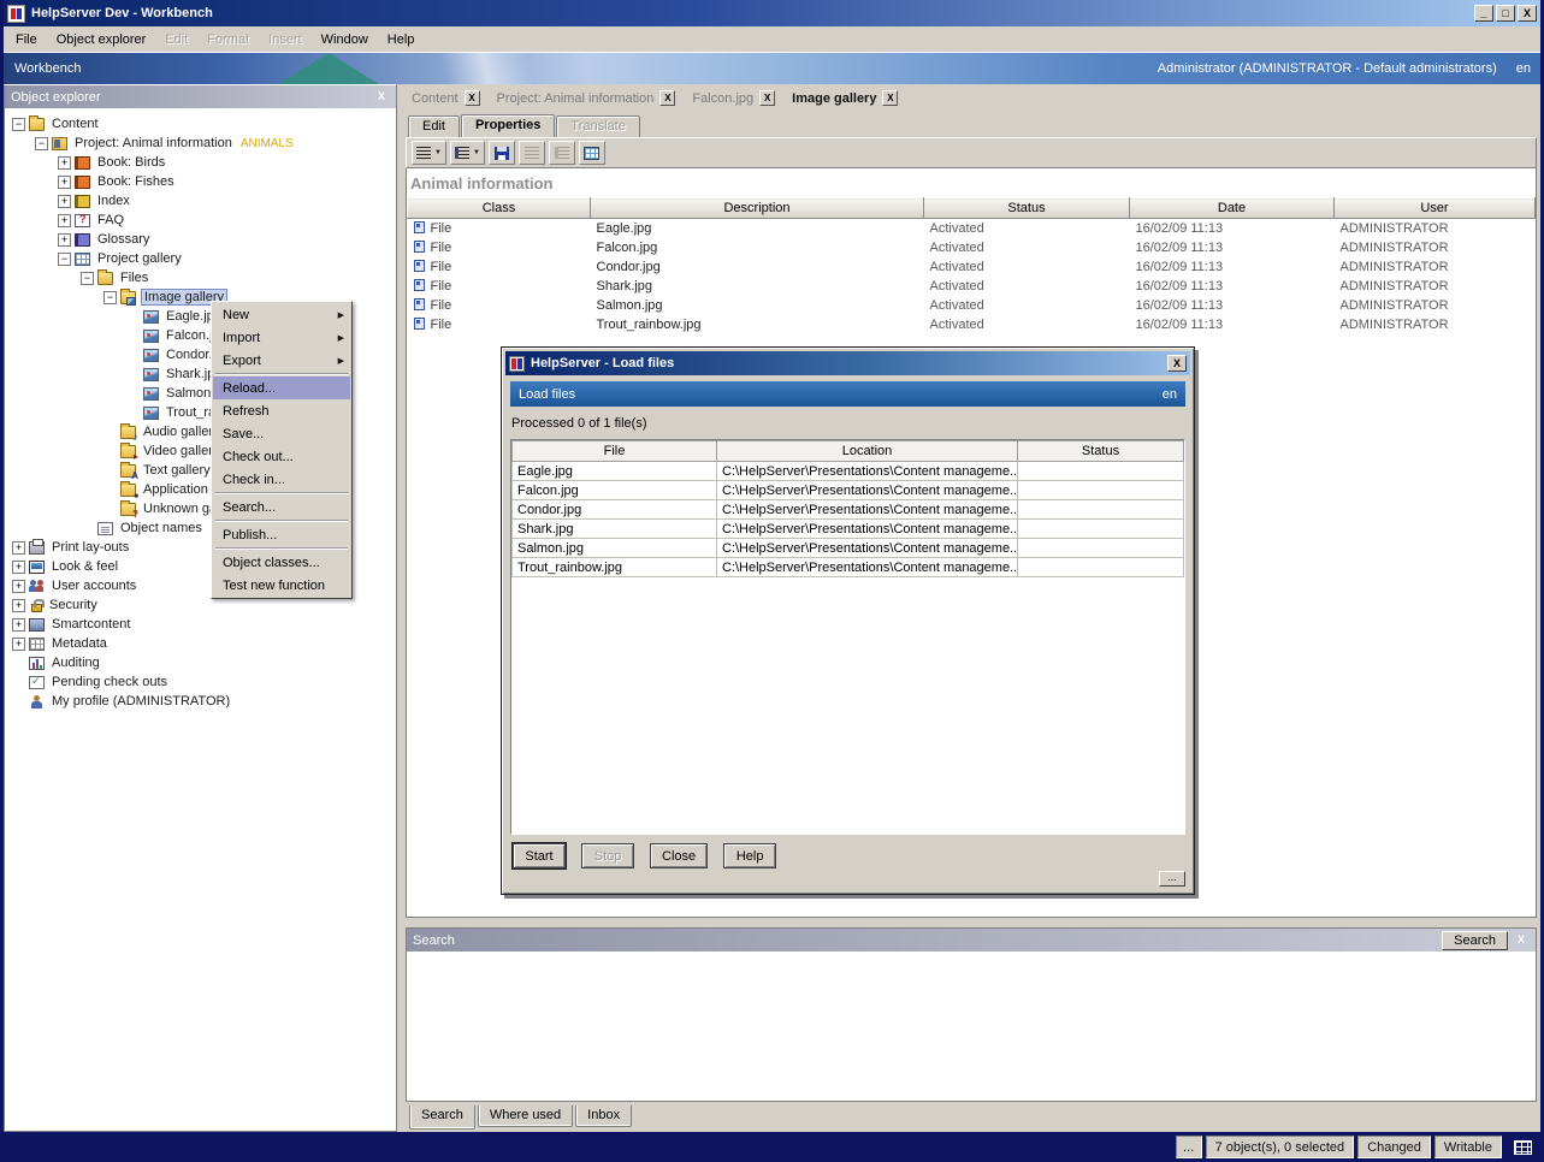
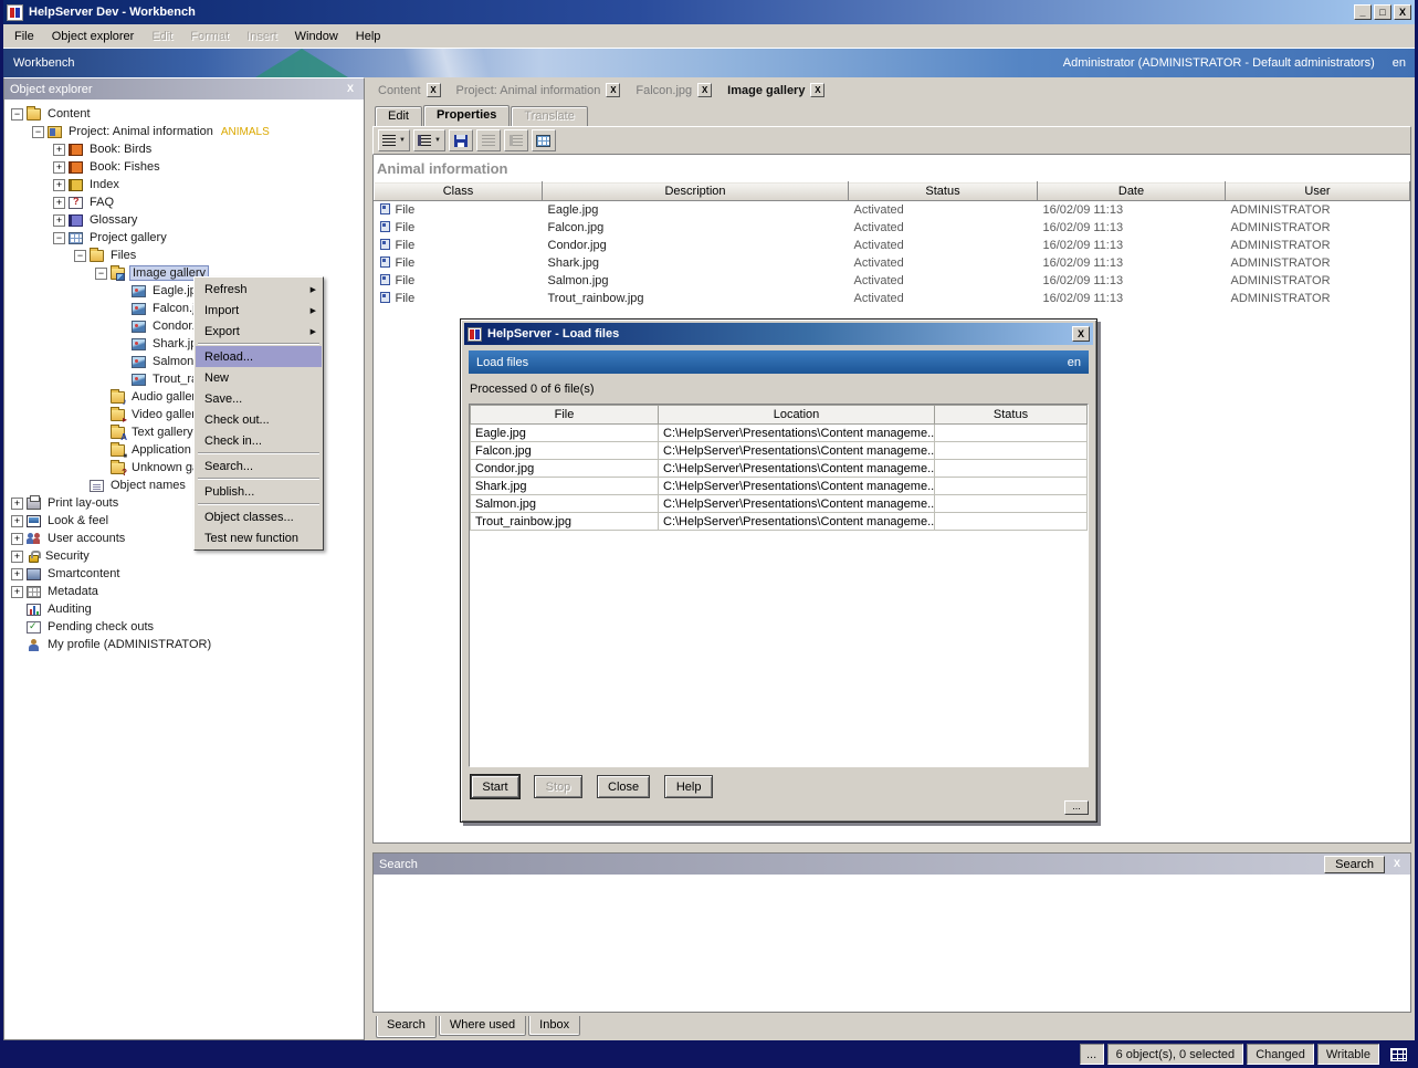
  HelpServer Dev - Workbench
  _
  □
  X
  File
  Object explorer
  Edit
  Format
  Insert
  Window
  Help
  Workbench
  Administrator (ADMINISTRATOR - Default administrators)
  en
  Object explorer
  X
  −
  Content
  −
  Project: Animal information
  ANIMALS
  +
  Book: Birds
  +
  Book: Fishes
  +
  Index
  +
  FAQ
  +
  Glossary
  −
  Project gallery
  −
  Files
  −
  Image gallery
  Eagle.j
  Falcon.
  Shark.j
  Audio galle
  Video galle
  Text gallery
  Object names
  +
  Print lay-outs
  +
  Look & feel
  +
  User accounts
  +
  Security
  +
  Smartcontent
  +
  Metadata
  Auditing
  Pending check outs
  My profile (ADMINISTRATOR)
  Content
  X
  Project: Animal information
  X
  Falcon.jpg
  X
  Image gallery
  X
  Edit
  Properties
  Translate
  Animal information
  Class	Description	Status	Date	User
  File	Eagle.jpg	Activated	16/02/09 11:13	ADMINISTRATOR
  File	Falcon.jpg	Activated	16/02/09 11:13	ADMINISTRATOR
  File	Condor.jpg	Activated	16/02/09 11:13	ADMINISTRATOR
  File	Shark.jpg	Activated	16/02/09 11:13	ADMINISTRATOR
  File	Salmon.jpg	Activated	16/02/09 11:13	ADMINISTRATOR
  File	Trout_rainbow.jpg	Activated	16/02/09 11:13	ADMINISTRATOR
  Search
  Search
  X
  Search
  Where used
  Inbox
  ...
- 7 object(s), 0 selected
+ 6 object(s), 0 selected
  Changed
  Writable
- New
+ Refresh
  Import
  Export
  Reload...
- Refresh
+ New
  Save...
  Check out...
  Check in...
  Search...
  Publish...
  Object classes...
  Test new function
  HelpServer - Load files
  X
  Load files
  en
- Processed 0 of 1 file(s)
+ Processed 0 of 6 file(s)
  File	Location	Status
  Eagle.jpg	C:\HelpServer\Presentations\Content manageme..
  Falcon.jpg	C:\HelpServer\Presentations\Content manageme..
  Condor.jpg	C:\HelpServer\Presentations\Content manageme..
  Shark.jpg	C:\HelpServer\Presentations\Content manageme..
  Salmon.jpg	C:\HelpServer\Presentations\Content manageme..
  Trout_rainbow.jpg	C:\HelpServer\Presentations\Content manageme..
  Start
  Stop
  Close
  Help
  ...
